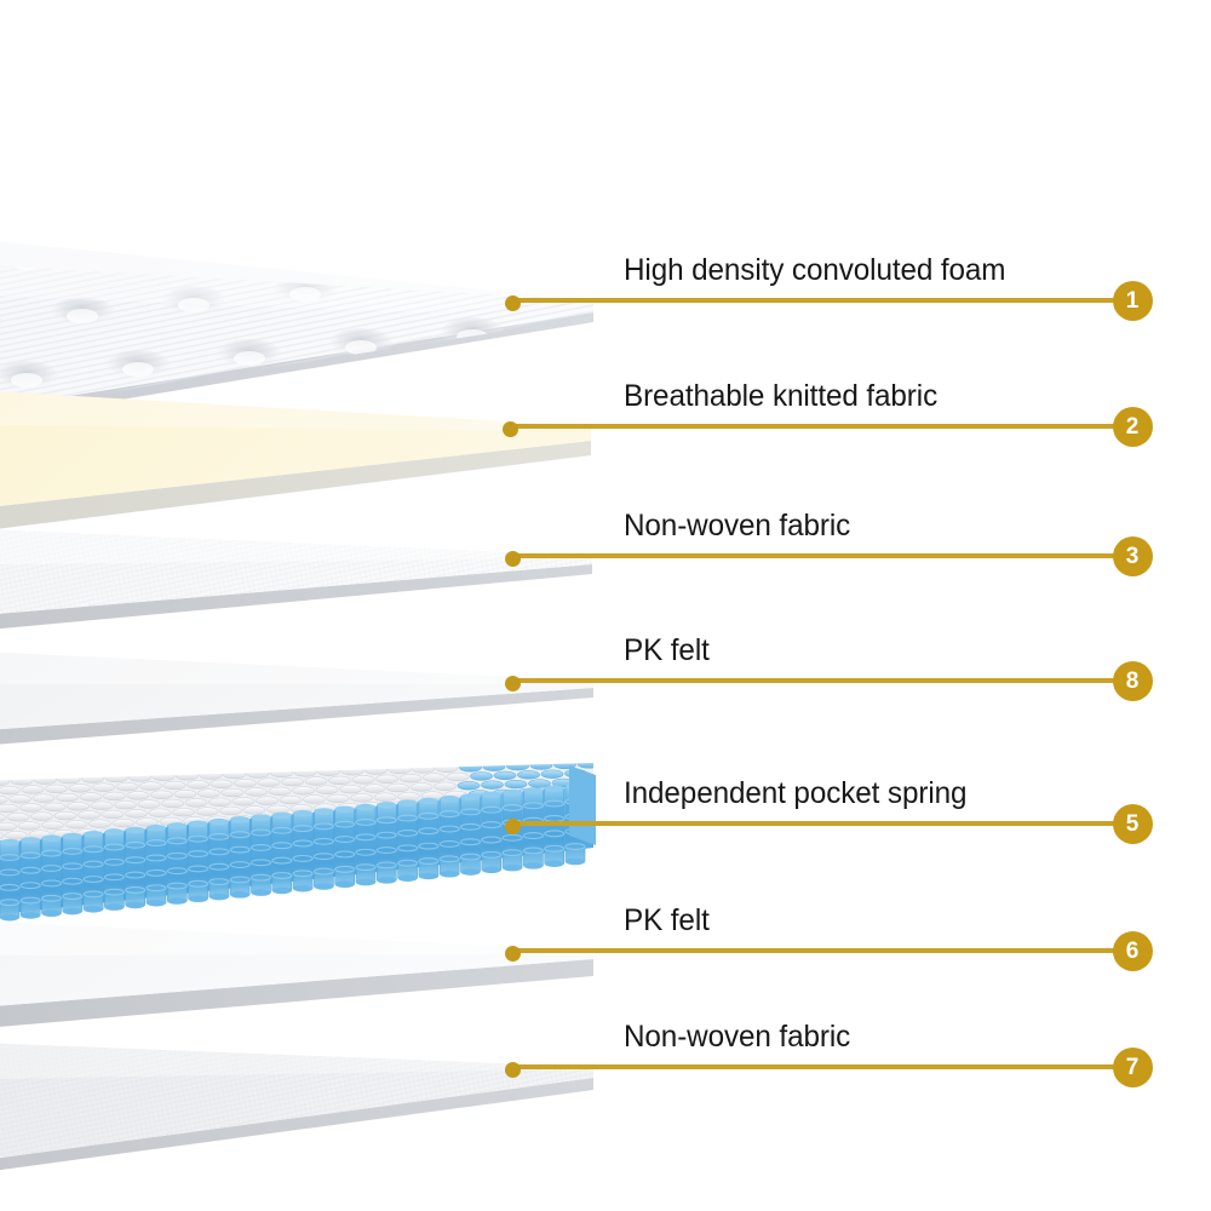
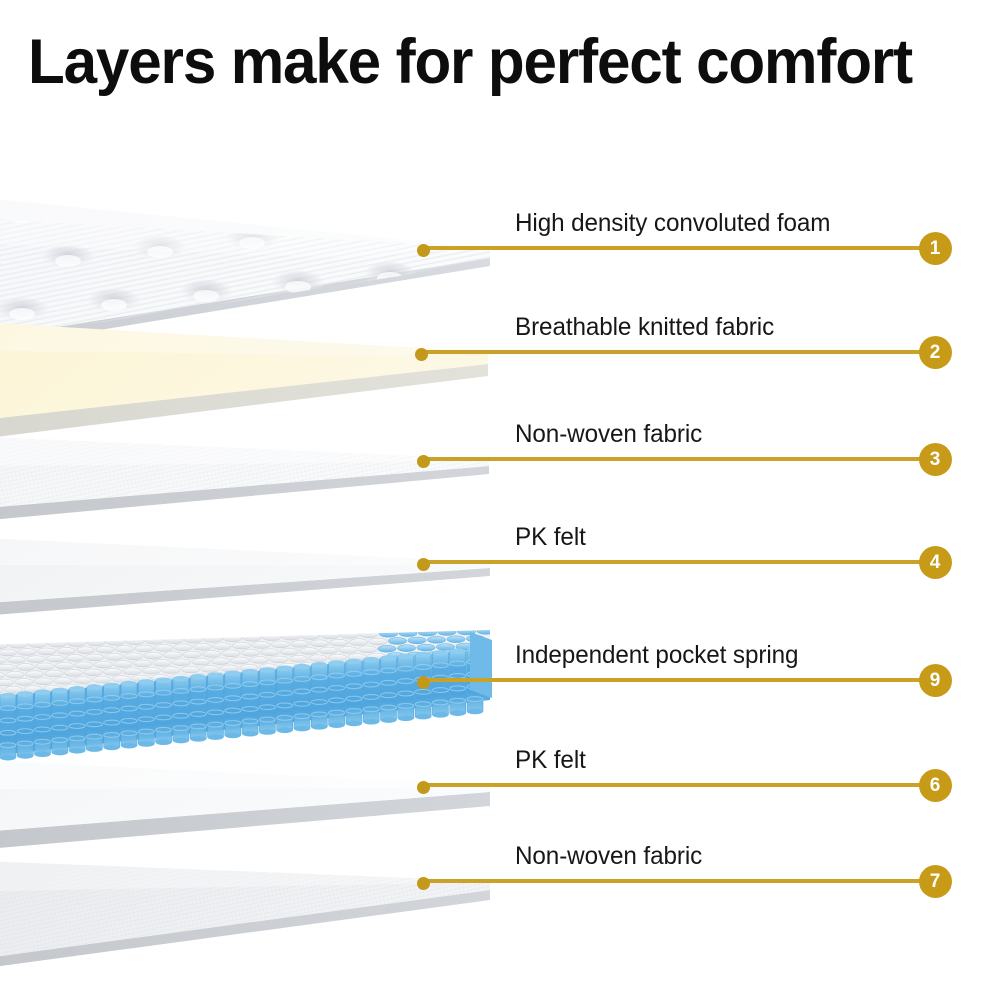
+ Layers make for perfect comfort
  1
  High density convoluted foam
  2
  Breathable knitted fabric
  3
  Non-woven fabric
- 8
+ 4
  PK felt
- 5
+ 9
  Independent pocket spring
  6
  PK felt
  7
  Non-woven fabric
